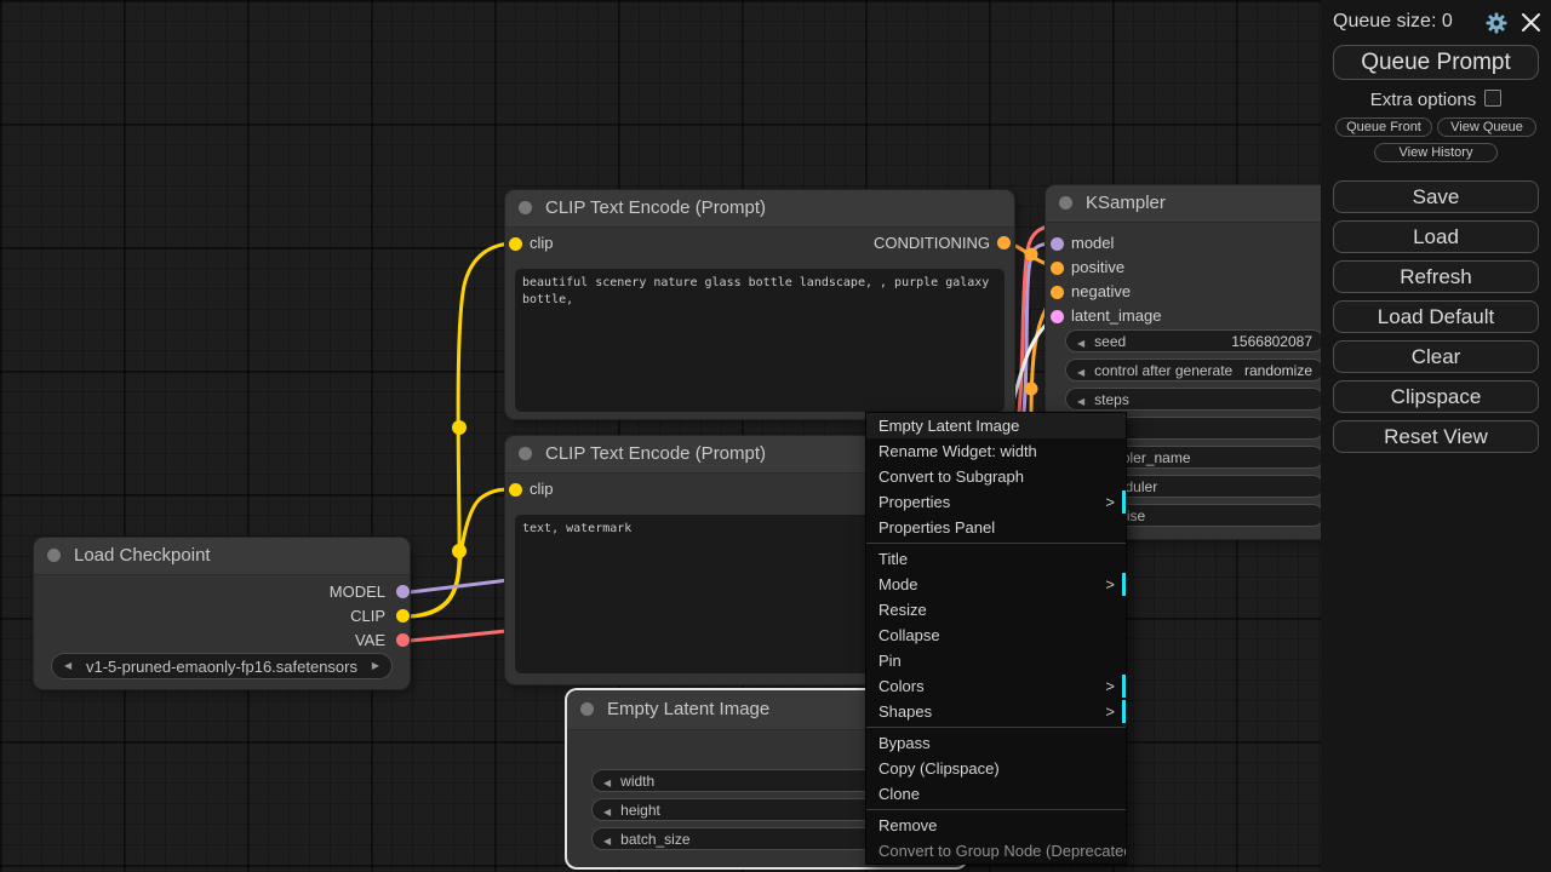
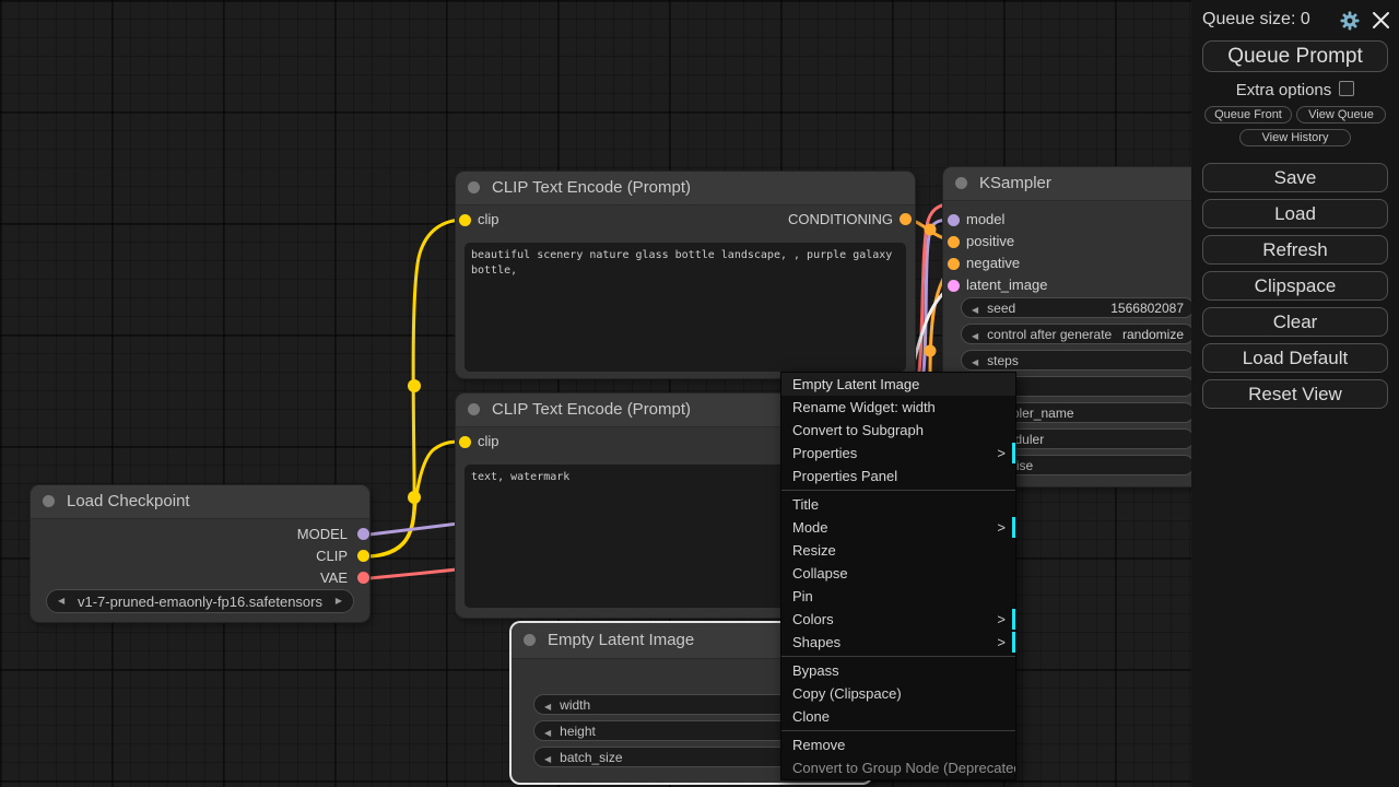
  CLIP Text Encode (Prompt)
  clip
  CONDITIONING
  beautiful scenery nature glass bottle landscape, , purple galaxy bottle,
  CLIP Text Encode (Prompt)
  clip
  text, watermark
  KSampler
  model
  positive
  negative
  latent_image
  seed
  1566802087
  control after generate
  randomize
  steps
  Load Checkpoint
  MODEL
  CLIP
  VAE
- v1-5-pruned-emaonly-fp16.safetensors
+ v1-7-pruned-emaonly-fp16.safetensors
  Empty Latent Image
  width
  height
  batch_size
  Empty Latent Image
  Rename Widget: width
  Convert to Subgraph
  Properties
  >
  Properties Panel
  Title
  Mode
  >
  Resize
  Collapse
  Pin
  Colors
  >
  Shapes
  >
  Bypass
  Copy (Clipspace)
  Clone
  Remove
  Convert to Group Node (Deprecate
  Queue size: 0
  Queue Prompt
  Extra options
  Queue Front
  View Queue
  View History
  Save
  Load
  Refresh
- Load Default
+ Clipspace
  Clear
- Clipspace
+ Load Default
  Reset View
